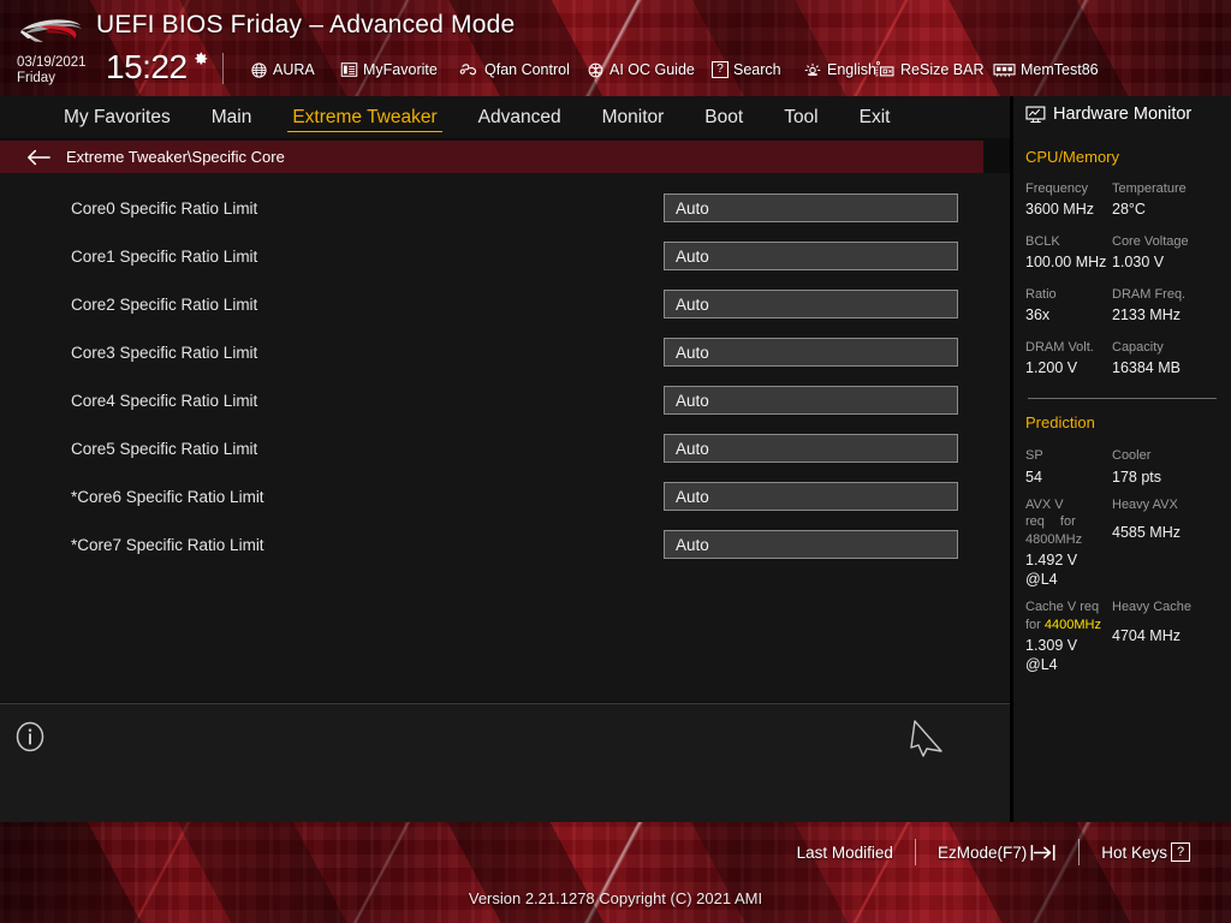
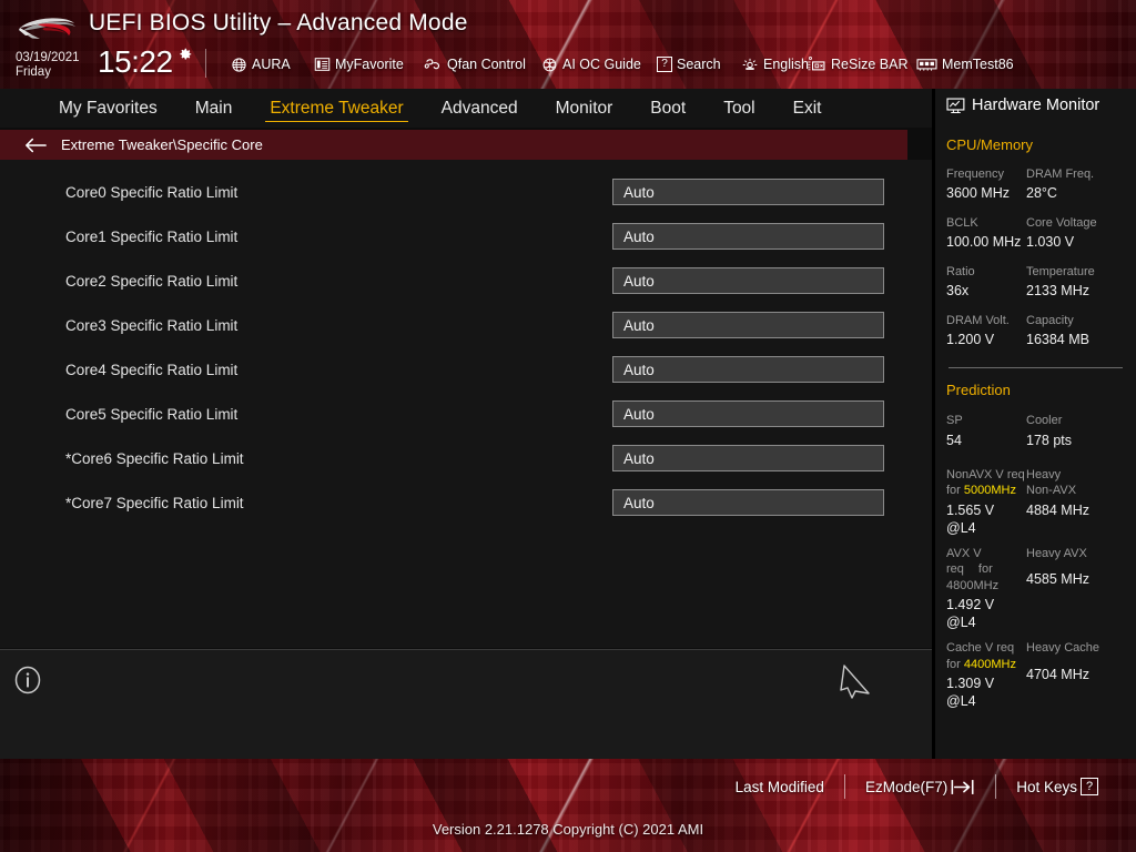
- UEFI BIOS Friday – Advanced Mode
+ UEFI BIOS Utility – Advanced Mode
  03/19/2021
  Friday
  15:22
  AURA
  MyFavorite
  Qfan Control
  AI OC Guide
  ?
  Search
  English
  ReSize BAR
  MemTest86
  My Favorites
  Main
  Extreme Tweaker
  Advanced
  Monitor
  Boot
  Tool
  Exit
  Extreme Tweaker\Specific Core
  Core0 Specific Ratio Limit
  Auto
  Core1 Specific Ratio Limit
  Auto
  Core2 Specific Ratio Limit
  Auto
  Core3 Specific Ratio Limit
  Auto
  Core4 Specific Ratio Limit
  Auto
  Core5 Specific Ratio Limit
  Auto
  *Core6 Specific Ratio Limit
  Auto
  *Core7 Specific Ratio Limit
  Auto
  Hardware Monitor
  CPU/Memory
  Frequency
- Temperature
+ DRAM Freq.
  3600 MHz
  28°C
  BCLK
  Core Voltage
  100.00 MHz
  1.030 V
  Ratio
- DRAM Freq.
+ Temperature
  36x
  2133 MHz
  DRAM Volt.
  Capacity
  1.200 V
  16384 MB
  Prediction
  SP
  54
  Cooler
  178 pts
+ NonAVX V req
+ for 5000MHz
+ 1.565 V @L4
+ Heavy
+ Non-AVX
+ 4884 MHz
  AVX V req for
  4800MHz
  1.492 V @L4
  Heavy AVX
  4585 MHz
  Cache V req
  for 4400MHz
  1.309 V @L4
  Heavy Cache
  4704 MHz
  Last Modified
  EzMode(F7)
  Hot Keys
  ?
  Version 2.21.1278 Copyright (C) 2021 AMI
